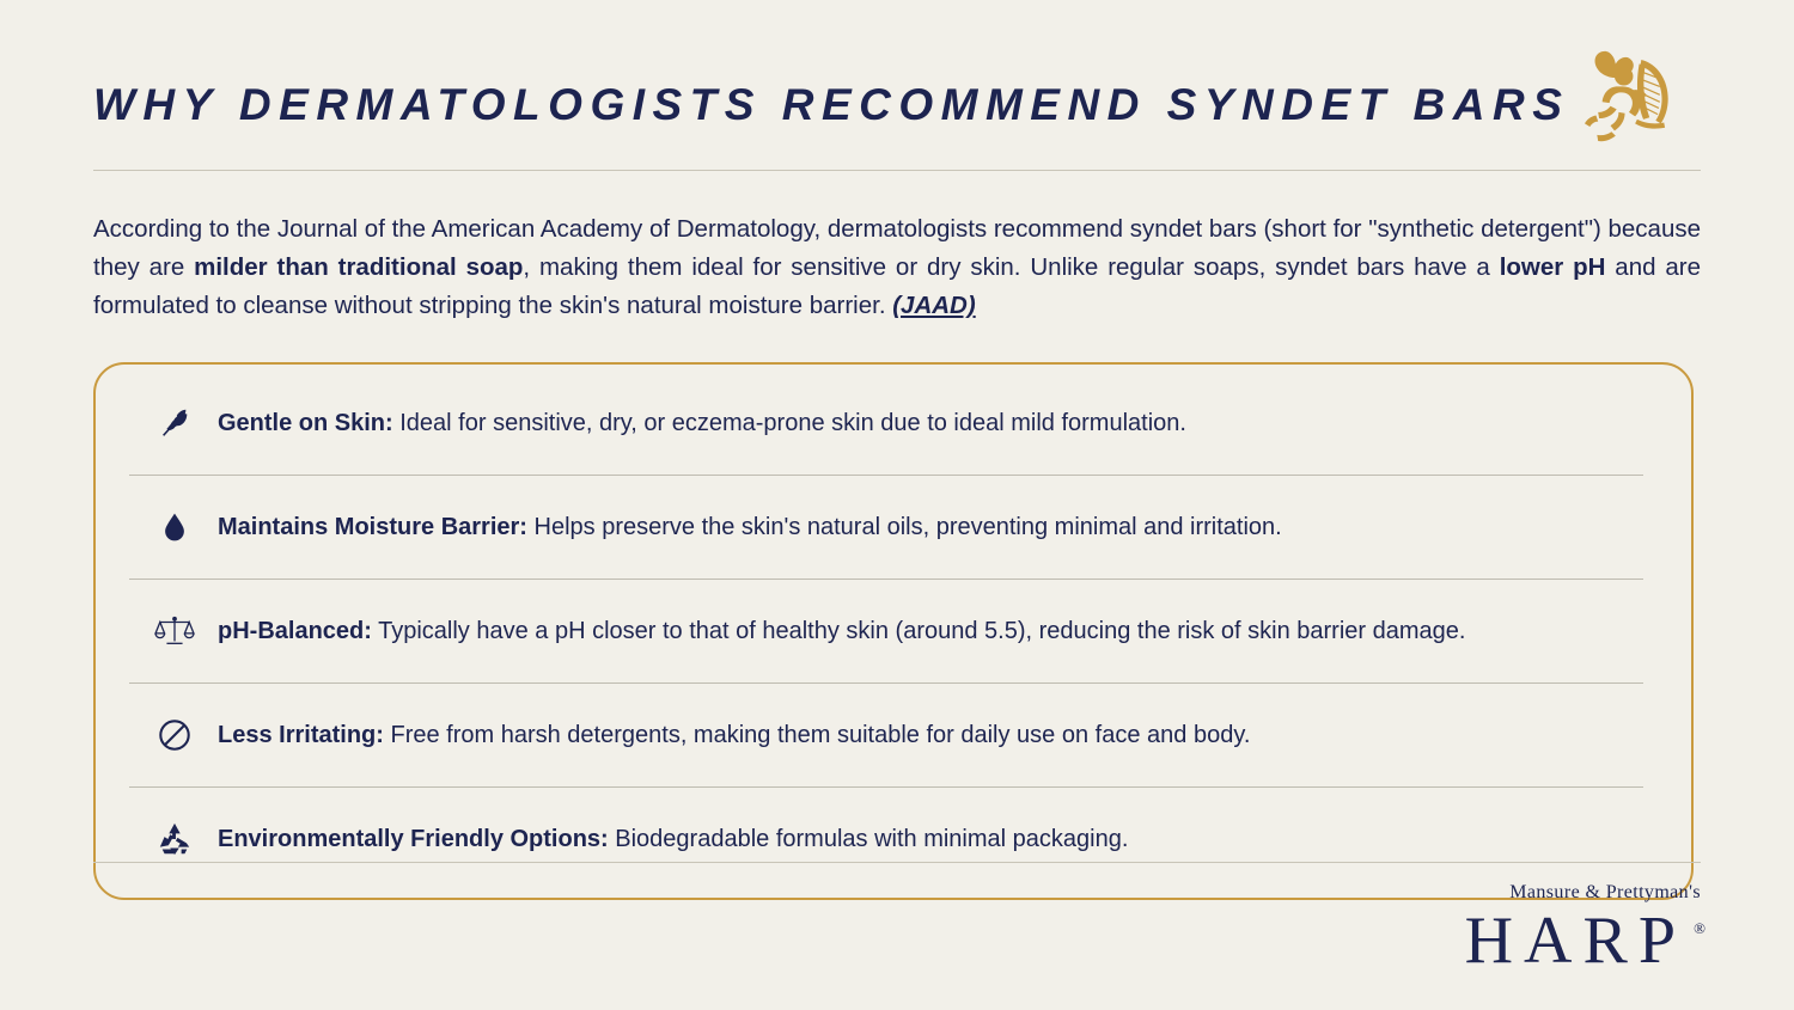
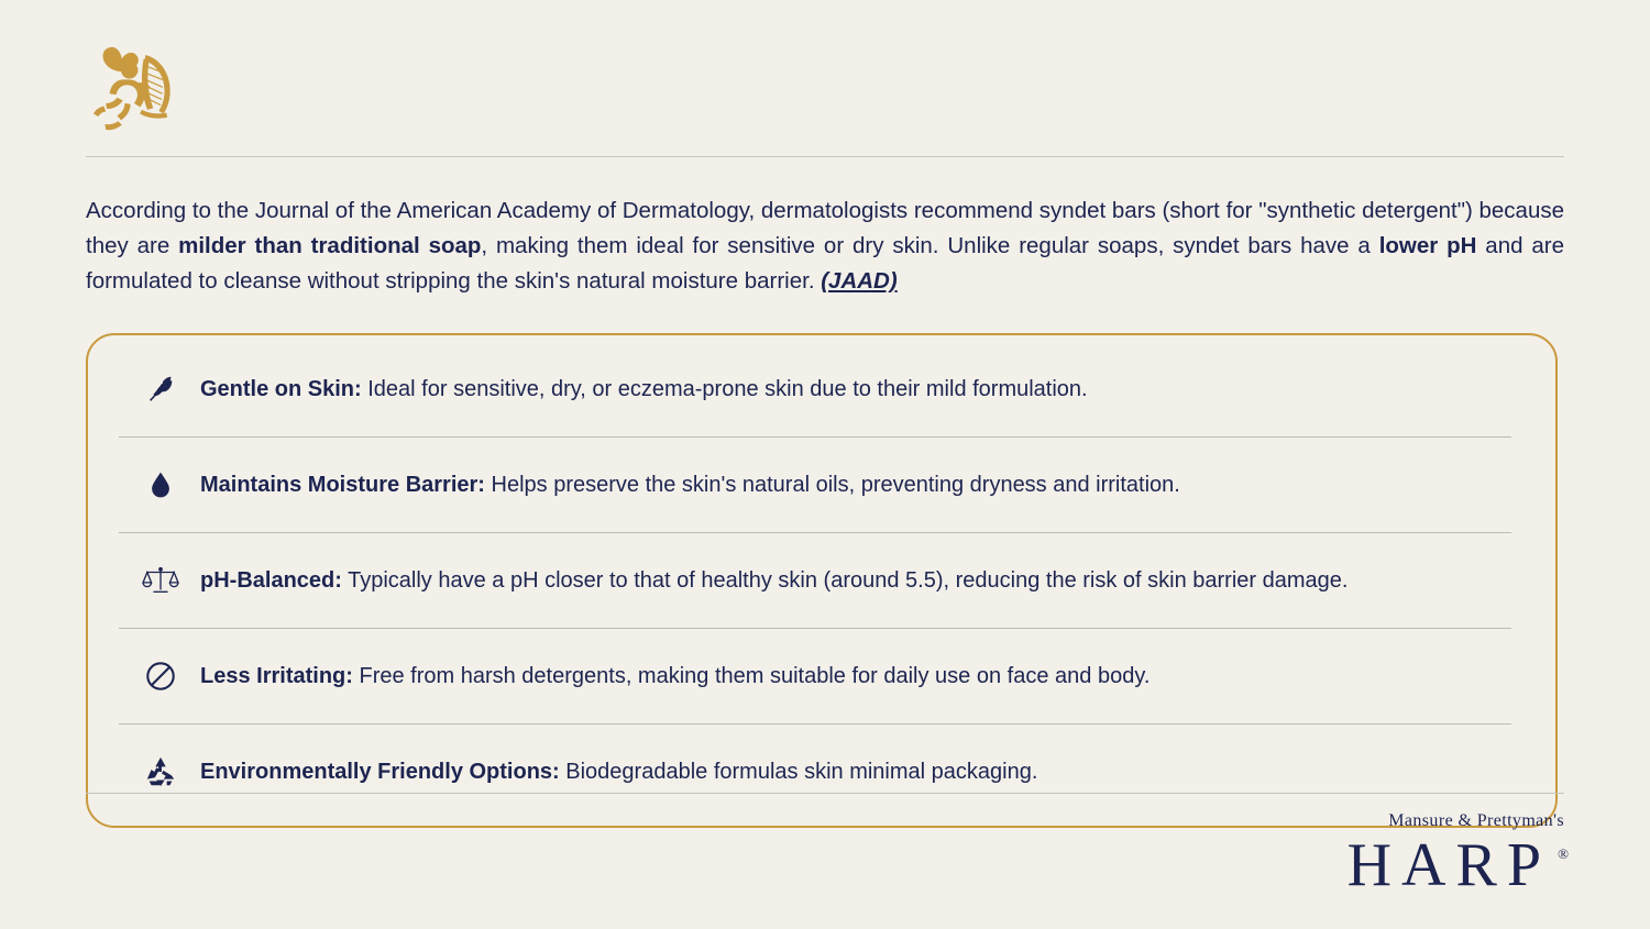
- WHY DERMATOLOGISTS RECOMMEND SYNDET BARS
  According to the Journal of the American Academy of Dermatology, dermatologists recommend syndet bars (short for "synthetic detergent") because they are milder than traditional soap, making them ideal for sensitive or dry skin. Unlike regular soaps, syndet bars have a lower pH and are formulated to cleanse without stripping the skin's natural moisture barrier. (JAAD)
- Gentle on Skin: Ideal for sensitive, dry, or eczema-prone skin due to ideal mild formulation.
+ Gentle on Skin: Ideal for sensitive, dry, or eczema-prone skin due to their mild formulation.
- Maintains Moisture Barrier: Helps preserve the skin's natural oils, preventing minimal and irritation.
+ Maintains Moisture Barrier: Helps preserve the skin's natural oils, preventing dryness and irritation.
  pH-Balanced: Typically have a pH closer to that of healthy skin (around 5.5), reducing the risk of skin barrier damage.
  Less Irritating: Free from harsh detergents, making them suitable for daily use on face and body.
- Environmentally Friendly Options: Biodegradable formulas with minimal packaging.
+ Environmentally Friendly Options: Biodegradable formulas skin minimal packaging.
  Mansure & Prettyman's
  HARP
  ®
